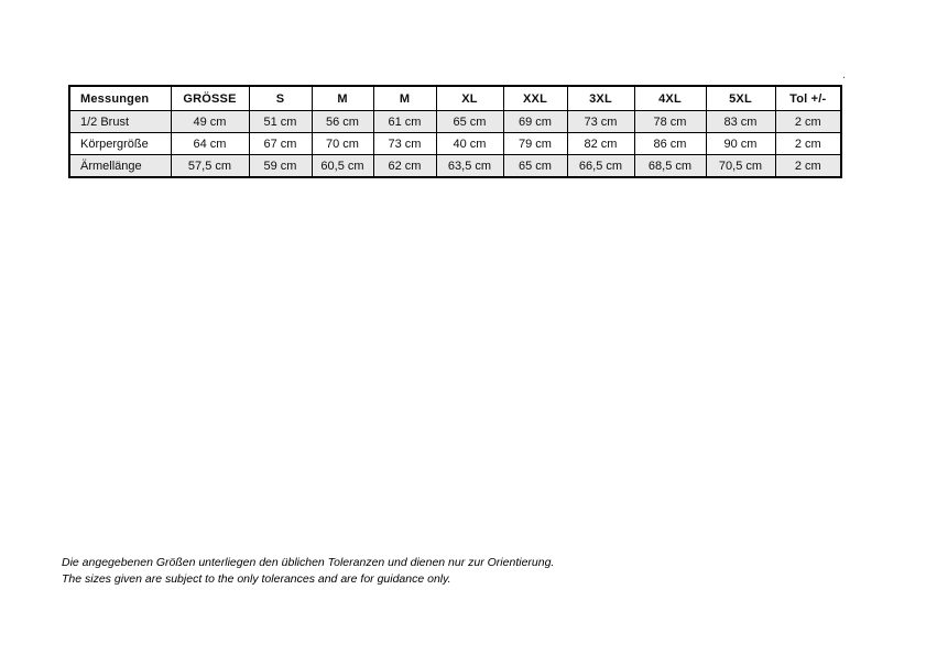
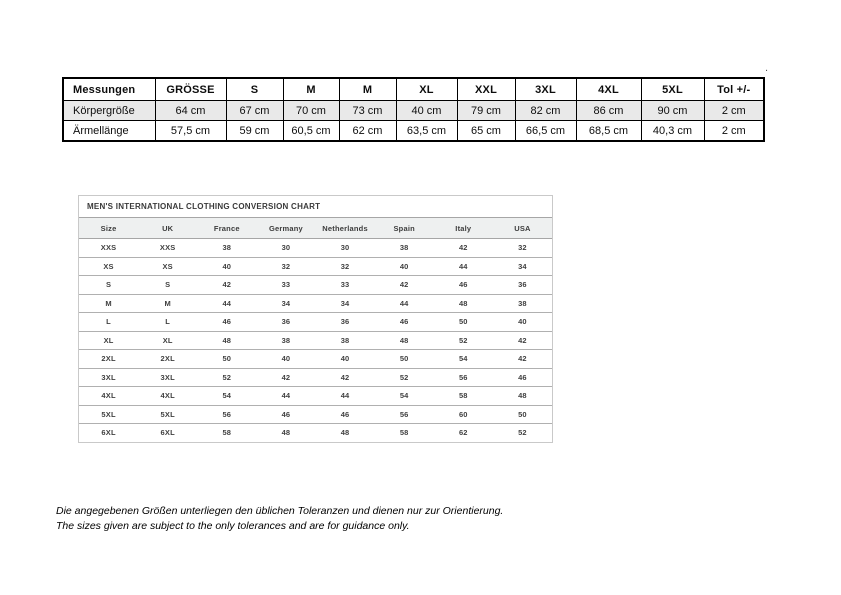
  Messungen	GRÖSSE	S	M	M	XL	XXL	3XL	4XL	5XL	Tol +/-
- 1/2 Brust	49 cm	51 cm	56 cm	61 cm	65 cm	69 cm	73 cm	78 cm	83 cm	2 cm
  Körpergröße	64 cm	67 cm	70 cm	73 cm	40 cm	79 cm	82 cm	86 cm	90 cm	2 cm
- Ärmellänge	57,5 cm	59 cm	60,5 cm	62 cm	63,5 cm	65 cm	66,5 cm	68,5 cm	70,5 cm	2 cm
+ Ärmellänge	57,5 cm	59 cm	60,5 cm	62 cm	63,5 cm	65 cm	66,5 cm	68,5 cm	40,3 cm	2 cm
+ MEN'S INTERNATIONAL CLOTHING CONVERSION CHART
+ Size	UK	France	Germany	Netherlands	Spain	Italy	USA
+ XXS	XXS	38	30	30	38	42	32
+ XS	XS	40	32	32	40	44	34
+ S	S	42	33	33	42	46	36
+ M	M	44	34	34	44	48	38
+ L	L	46	36	36	46	50	40
+ XL	XL	48	38	38	48	52	42
+ 2XL	2XL	50	40	40	50	54	42
+ 3XL	3XL	52	42	42	52	56	46
+ 4XL	4XL	54	44	44	54	58	48
+ 5XL	5XL	56	46	46	56	60	50
+ 6XL	6XL	58	48	48	58	62	52
  Die angegebenen Größen unterliegen den üblichen Toleranzen und dienen nur zur Orientierung.
  The sizes given are subject to the only tolerances and are for guidance only.
  .
